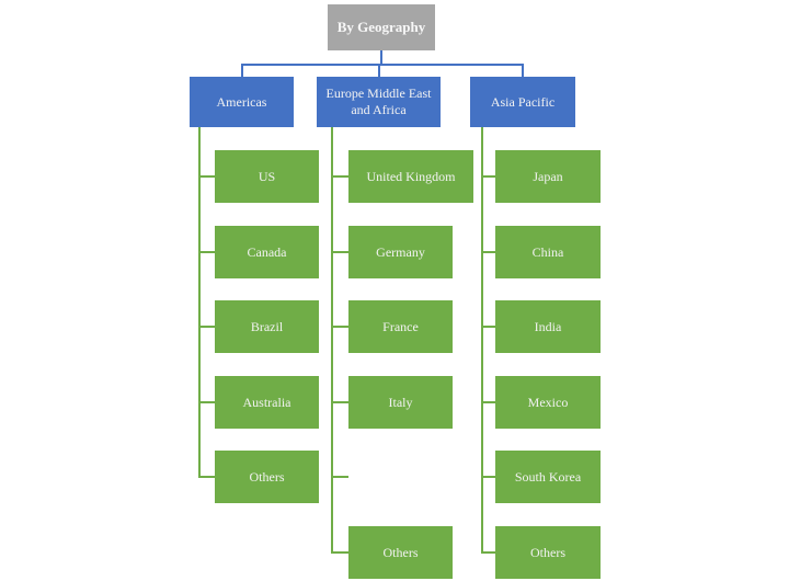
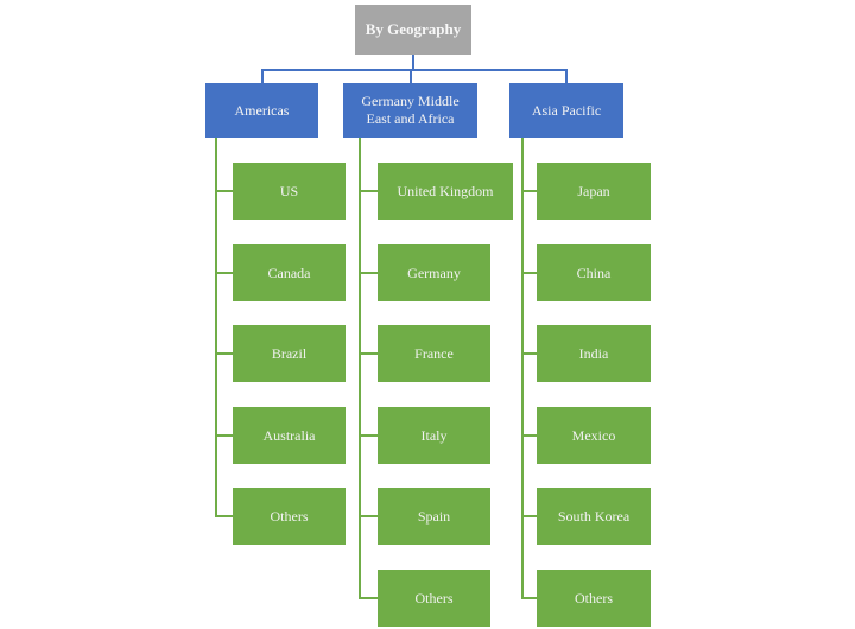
  By Geography
  Americas
- Europe Middle East and Africa
+ Germany Middle East and Africa
  Asia Pacific
  US
  Canada
  Brazil
  Australia
  Others
  United Kingdom
  Germany
  France
  Italy
+ Spain
  Others
  Japan
  China
  India
  Mexico
  South Korea
  Others
